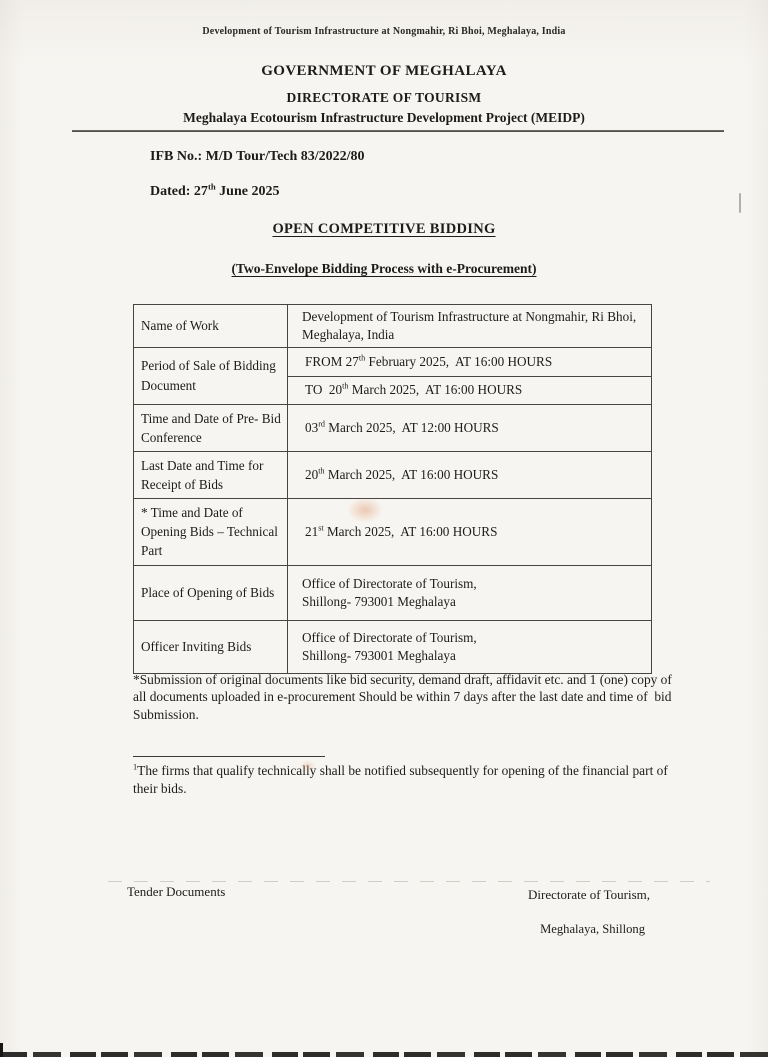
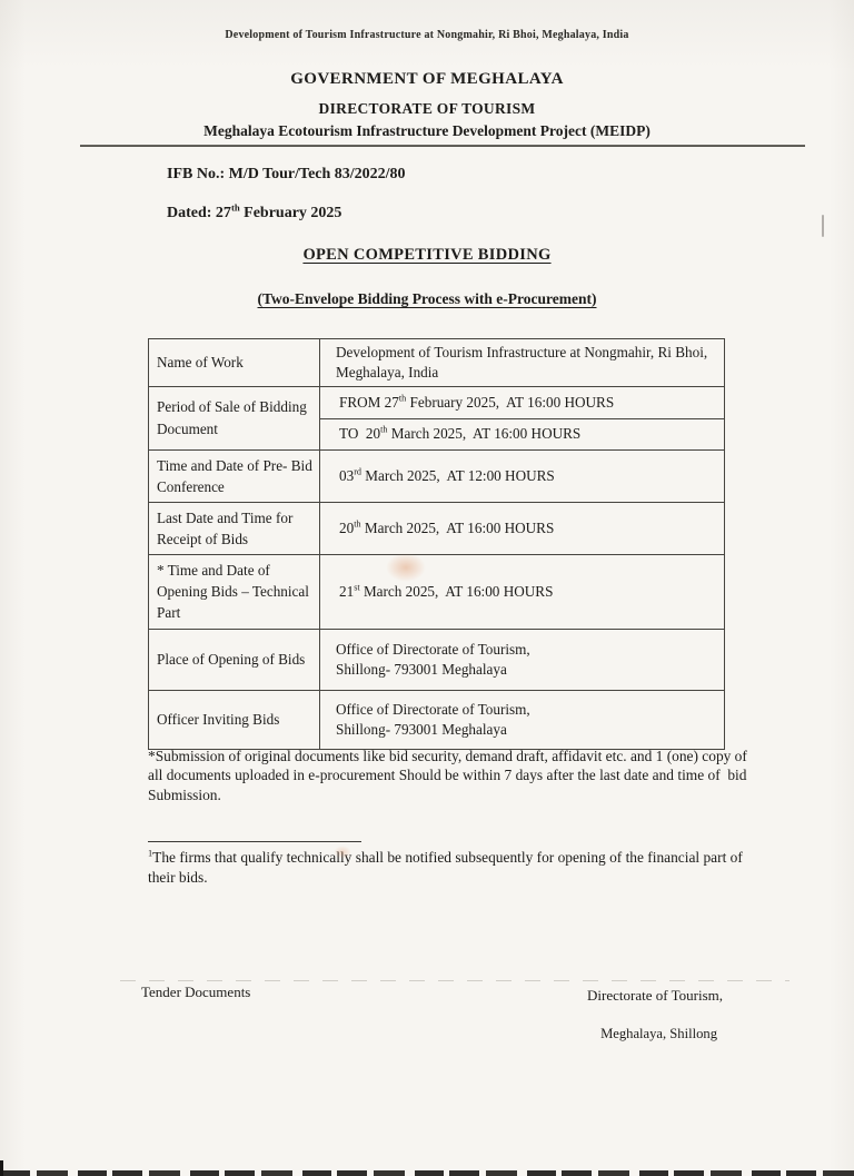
  Development of Tourism Infrastructure at Nongmahir, Ri Bhoi, Meghalaya, India
  GOVERNMENT OF MEGHALAYA
  DIRECTORATE OF TOURISM
  Meghalaya Ecotourism Infrastructure Development Project (MEIDP)
  IFB No.: M/D Tour/Tech 83/2022/80
- Dated: 27th June 2025
+ Dated: 27th February 2025
  OPEN COMPETITIVE BIDDING
  (Two-Envelope Bidding Process with e-Procurement)
  Name of Work	Development of Tourism Infrastructure at Nongmahir, Ri Bhoi, Meghalaya, India
  Period of Sale of Bidding Document	FROM 27th February 2025, AT 16:00 HOURS
  TO 20th March 2025, AT 16:00 HOURS
  Time and Date of Pre- Bid Conference	03rd March 2025, AT 12:00 HOURS
  Last Date and Time for Receipt of Bids	20th March 2025, AT 16:00 HOURS
  * Time and Date of Opening Bids – Technical Part	21st March 2025, AT 16:00 HOURS
  Place of Opening of Bids	Office of Directorate of Tourism,Shillong- 793001 Meghalaya
  Officer Inviting Bids	Office of Directorate of Tourism,Shillong- 793001 Meghalaya
  *Submission of original documents like bid security, demand draft, affidavit etc. and 1 (one) copy of all documents uploaded in e-procurement Should be within 7 days after the last date and time of bid Submission.
  1The firms that qualify technica shall be notified subsequently for opening of the financial part of their bids.
  Tender Documents
  Directorate of Tourism,
  Meghalaya, Shillong
